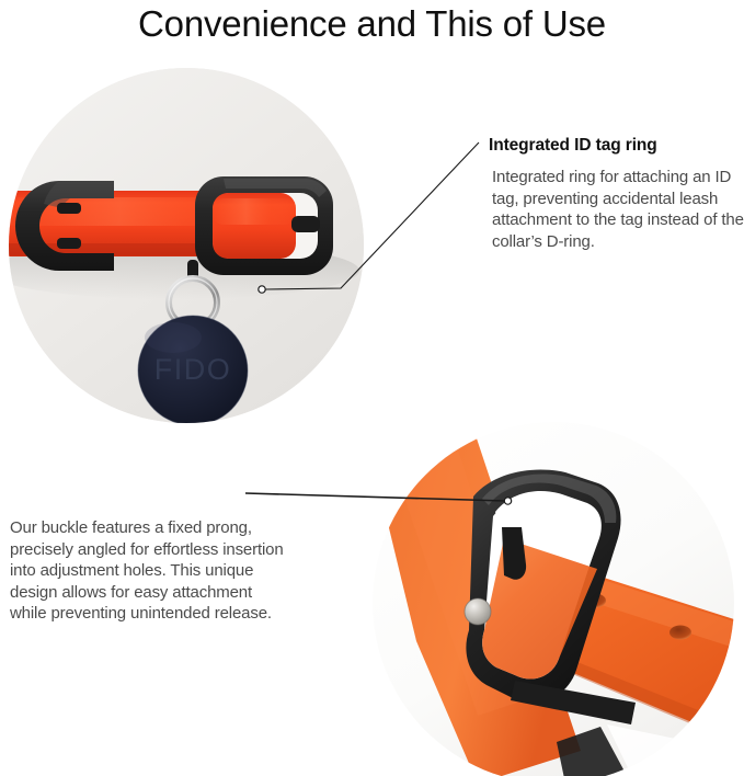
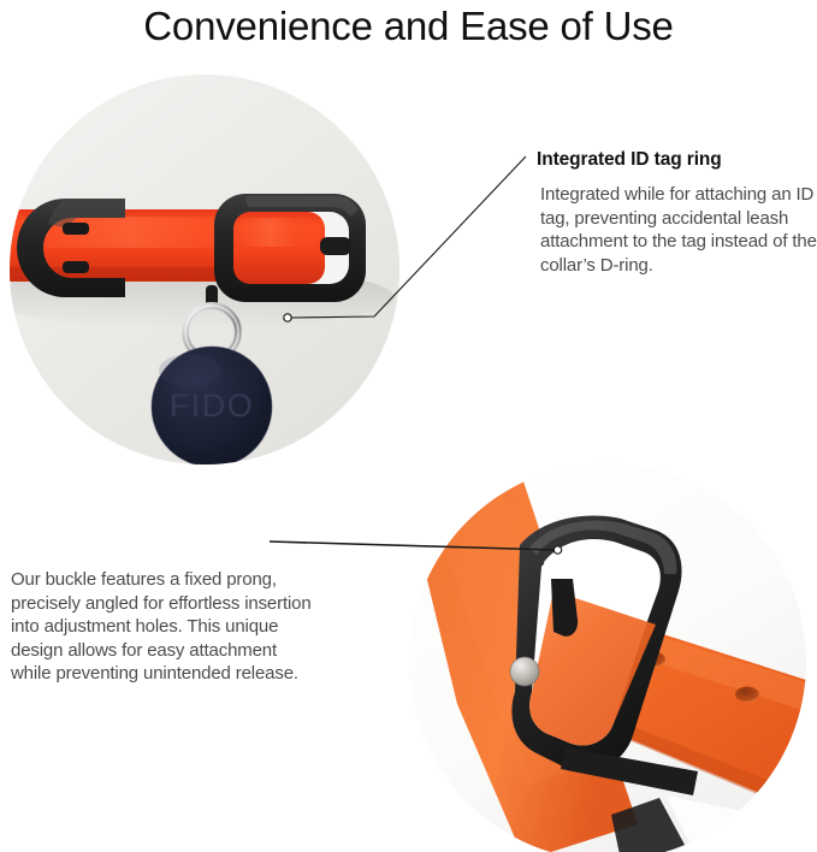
- Convenience and This of Use
+ Convenience and Ease of Use
  FIDO
  Integrated ID tag ring
- Integrated ring for attaching an ID tag, preventing accidental leash attachment to the tag instead of the collar’s D-ring.
+ Integrated while for attaching an ID tag, preventing accidental leash attachment to the tag instead of the collar’s D-ring.
  Our buckle features a fixed prong, precisely angled for effortless insertion into adjustment holes. This unique design allows for easy attachment while preventing unintended release.
